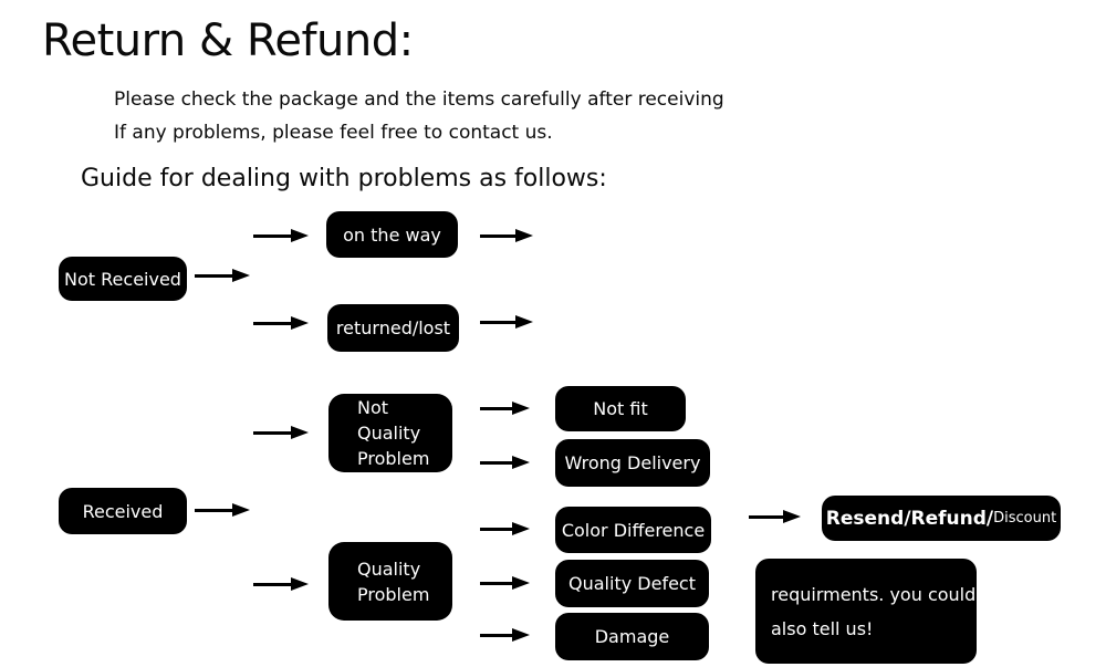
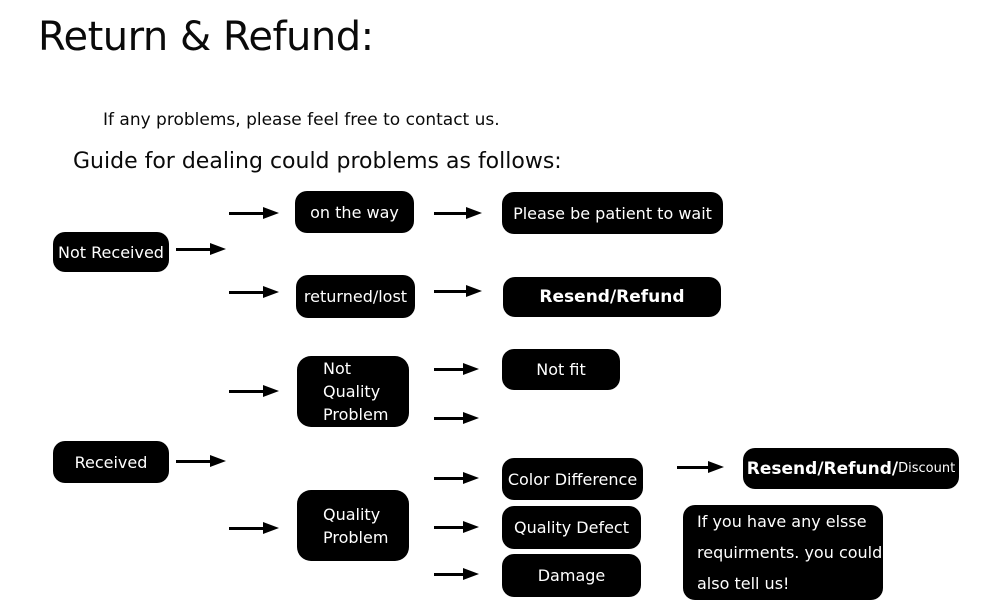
  Return & Refund:
- Please check the package and the items carefully after receiving
  If any problems, please feel free to contact us.
- Guide for dealing with problems as follows:
+ Guide for dealing could problems as follows:
  Not Received
  on the way
+ Please be patient to wait
  returned/lost
+ Resend/Refund
  Not
  Quality
  Problem
  Received
  Not fit
- Wrong Delivery
  Quality
  Problem
  Color Difference
  Quality Defect
  Damage
  Resend/Refund/
  Discount
+ If you have any elsse
  requirments. you could
  also tell us!
